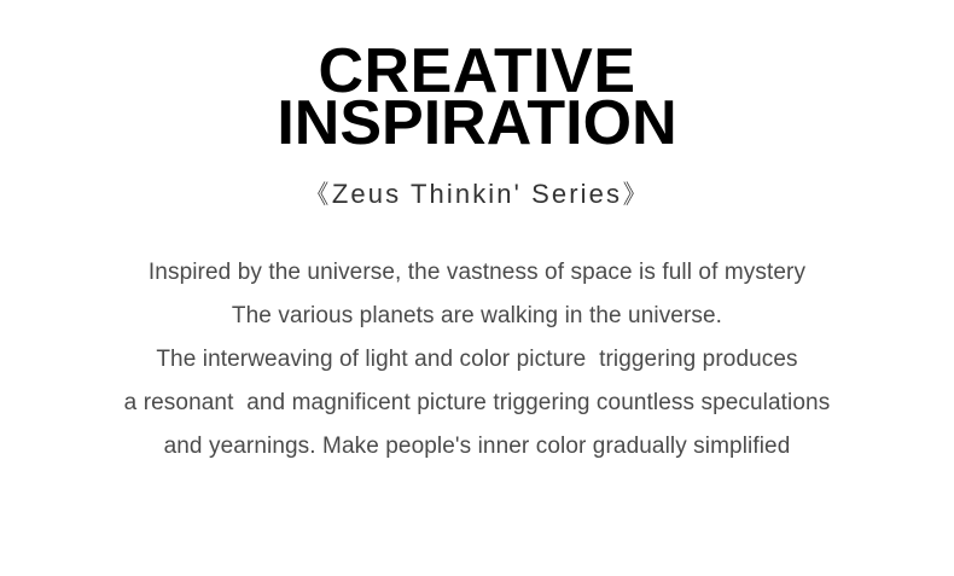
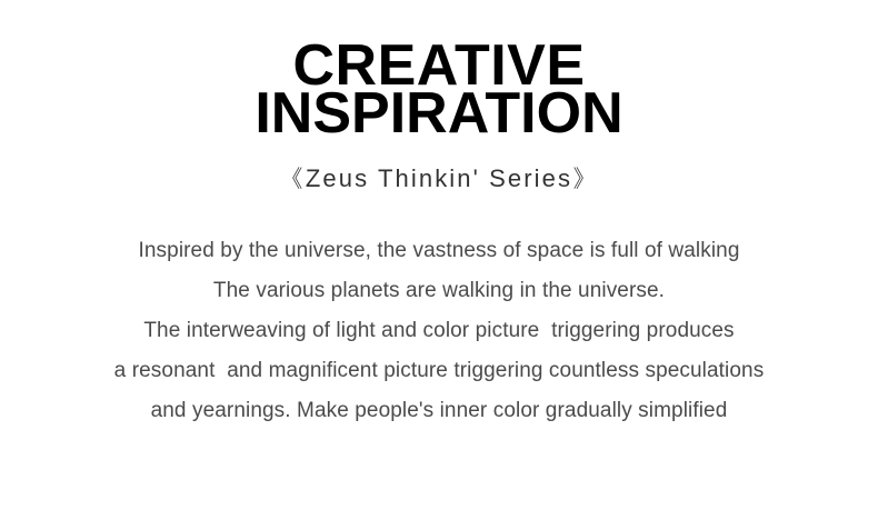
  CREATIVE
  INSPIRATION
  《Zeus Thinkin' Series》
- Inspired by the universe, the vastness of space is full of mystery
+ Inspired by the universe, the vastness of space is full of walking
  The various planets are walking in the universe.
  The interweaving of light and color picture triggering produces
  a resonant and magnificent picture triggering countless speculations
  and yearnings. Make people's inner color gradually simplified
